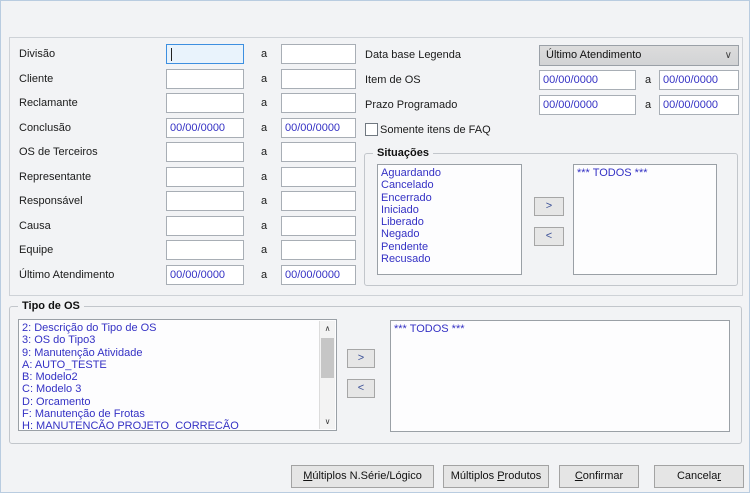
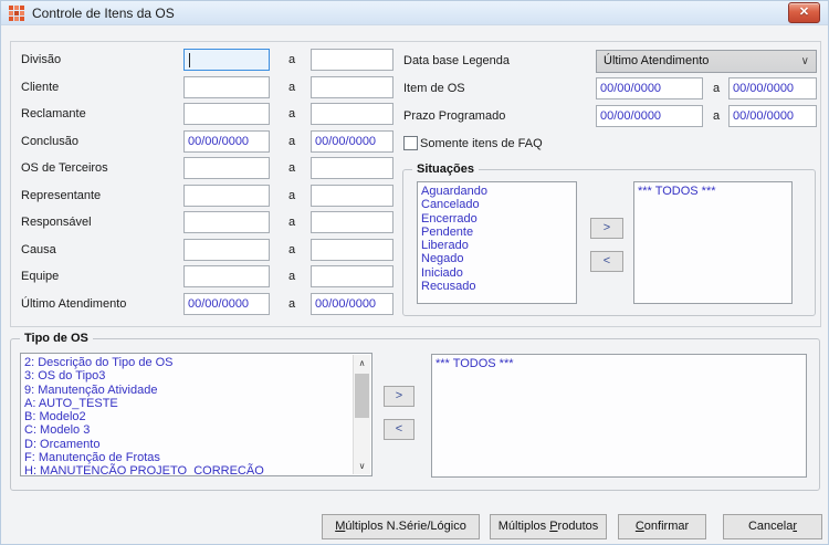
+ Controle de Itens da OS
+ ✕
  Divisão
  a
  Cliente
  a
  Reclamante
  a
  Conclusão
  00/00/0000
  a
  00/00/0000
  OS de Terceiros
  a
  Representante
  a
  Responsável
  a
  Causa
  a
  Equipe
  a
  Último Atendimento
  00/00/0000
  a
  00/00/0000
  Data base Legenda
  Último Atendimento
  ∨
  Item de OS
  00/00/0000
  a
  00/00/0000
  Prazo Programado
  00/00/0000
  a
  00/00/0000
  Somente itens de FAQ
  Situações
  Aguardando
  Cancelado
  Encerrado
- Iniciado
+ Pendente
  Liberado
  Negado
- Pendente
+ Iniciado
  Recusado
  >
  <
  *** TODOS ***
  Tipo de OS
  2: Descrição do Tipo de OS
  3: OS do Tipo3
  9: Manutenção Atividade
  A: AUTO_TESTE
  B: Modelo2
  C: Modelo 3
  D: Orcamento
  F: Manutenção de Frotas
  H: MANUTENCÃO PROJETO CORRECÃO
  ∧
  ∨
  >
  <
  *** TODOS ***
  Múltiplos N.Série/Lógico
  Múltiplos Produtos
  Confirmar
  Cancelar
